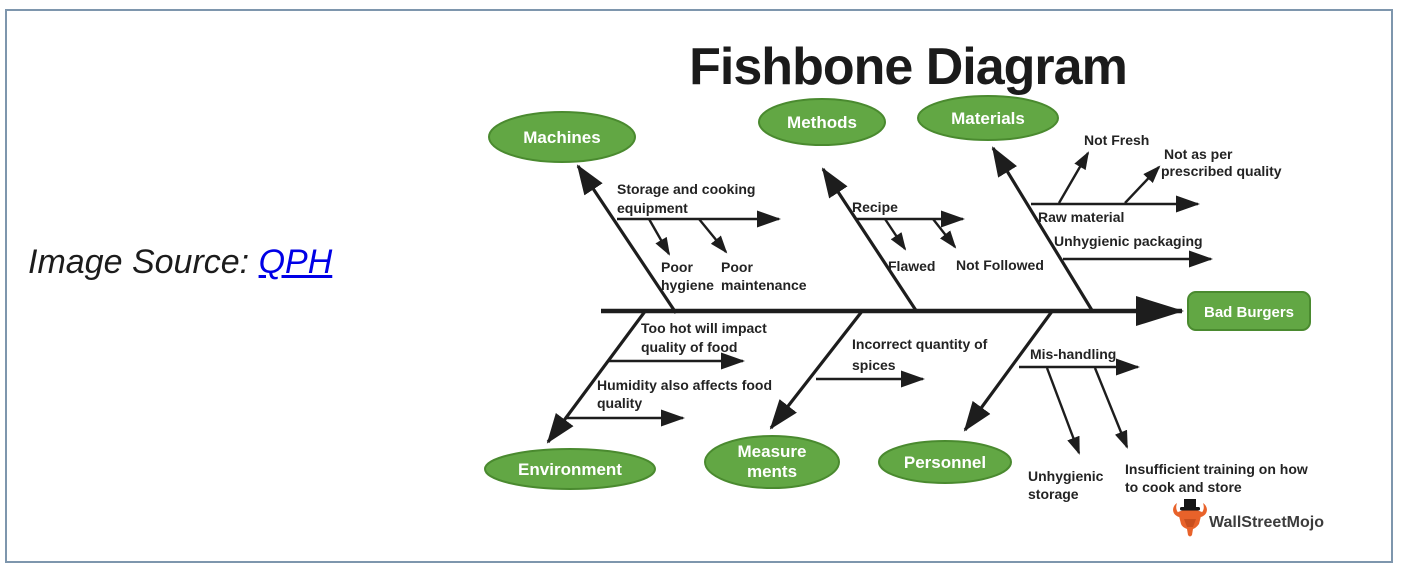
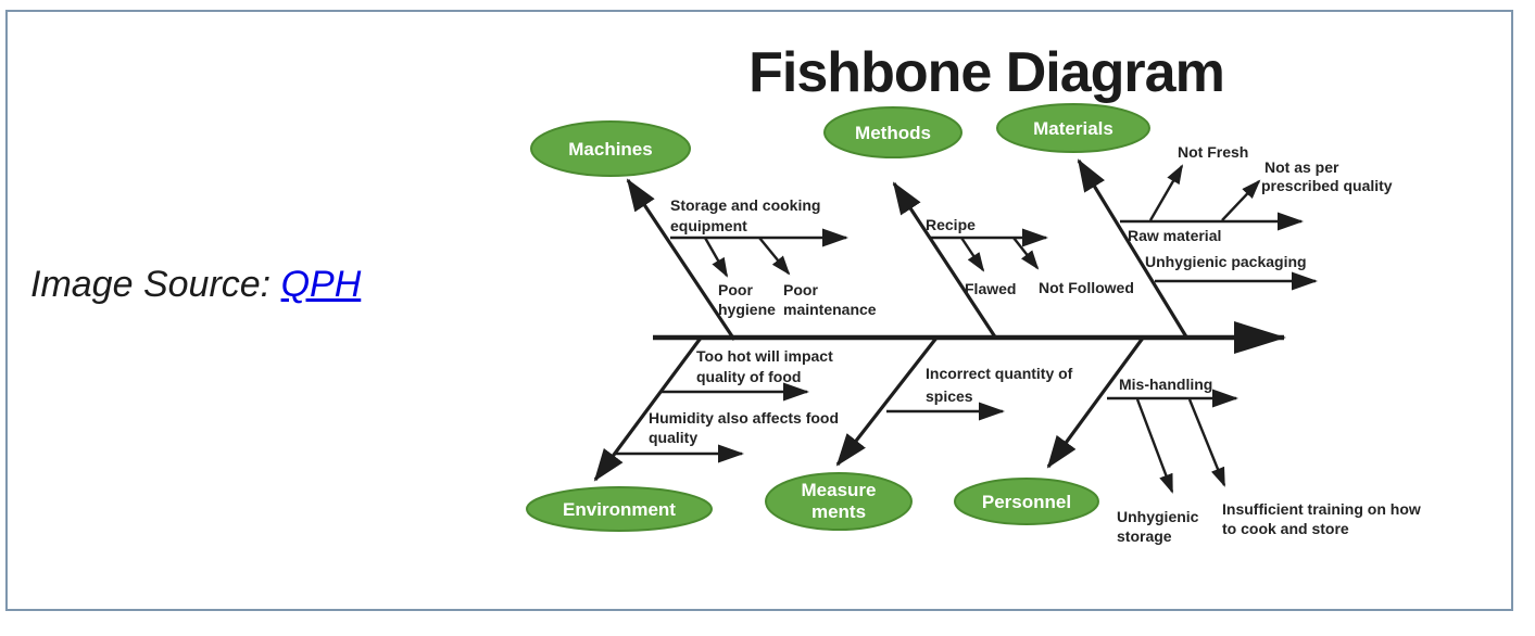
  Image Source: QPH
  Fishbone Diagram
  Storage and cooking
  equipment
  Poor
  hygiene
  Poor
  maintenance
  Machines
  Recipe
  Flawed
  Not Followed
  Methods
  Raw material
  Unhygienic packaging
  Not Fresh
  Not as per
  prescribed quality
  Materials
  Too hot will impact
  quality of food
  Humidity also affects food
  quality
  Environment
  Incorrect quantity of
  spices
  Measure
  ments
  Mis-handling
  Unhygienic
  storage
  Insufficient training on how
  to cook and store
  Personnel
- Bad Burgers
- WallStreetMojo
